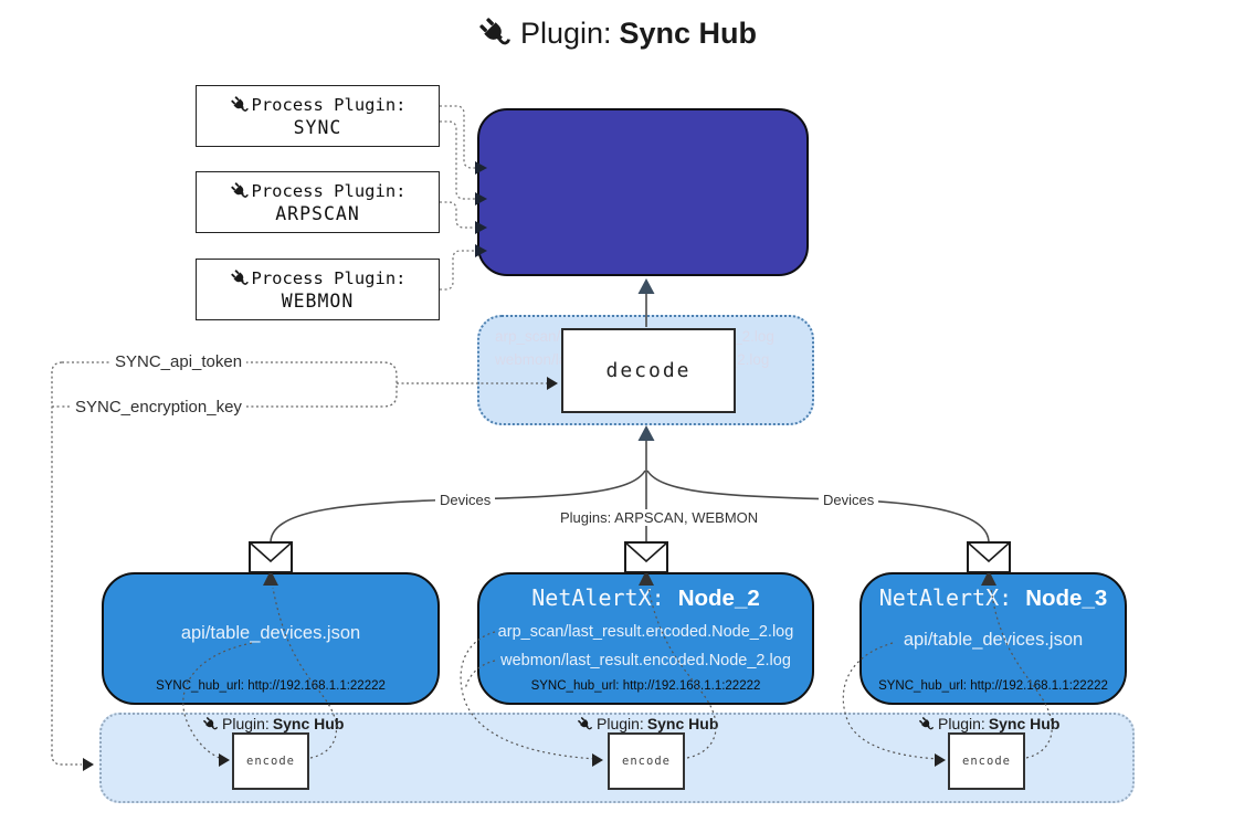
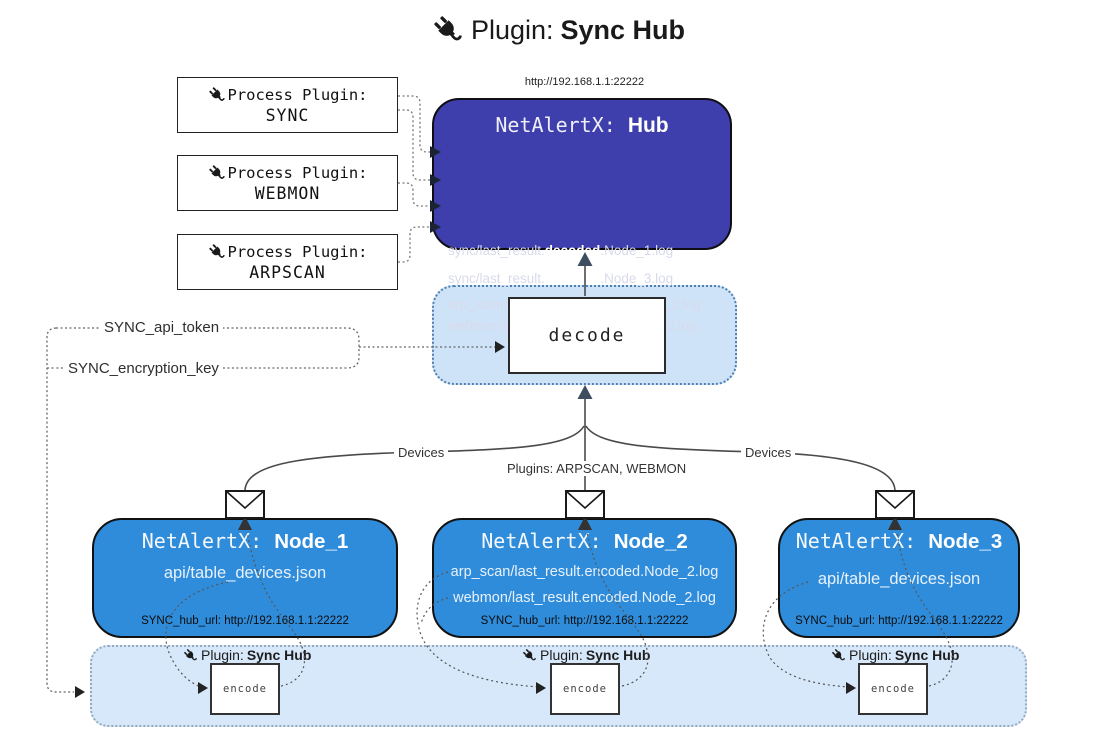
  Plugin:
  Sync Hub
  Process Plugin:
  SYNC
  Process Plugin:
- ARPSCAN
+ WEBMON
  Process Plugin:
- WEBMON
+ ARPSCAN
+ http://192.168.1.1:22222
+ NetAlertX: Hub
+ sync/last_result.decoded.Node_1.log
+ sync/last_result.decoded.Node_3.log
  decode
+ NetAlertX: Node_1
  api/table_devices.json
  SYNC_hub_url: http://192.168.1.1:22222
  NetAlertX: Node_2
  arp_scan/last_result.encoded.Node_2.log
  webmon/last_result.encoded.Node_2.log
  SYNC_hub_url: http://192.168.1.1:22222
  NetAlert: Node_3
  api/table_devices.json
  SYNC_hub_url: http://192.168.1.1:22222
  Plugin:
  Sync Hub
  Plugin:
  Sync Hub
  Plugin:
  Sync Hub
  encode
  encode
  encode
  SYNC_api_token
  SYNC_encryption_key
  Devices
  Devices
  Plugins: ARPSCAN, WEBMON
